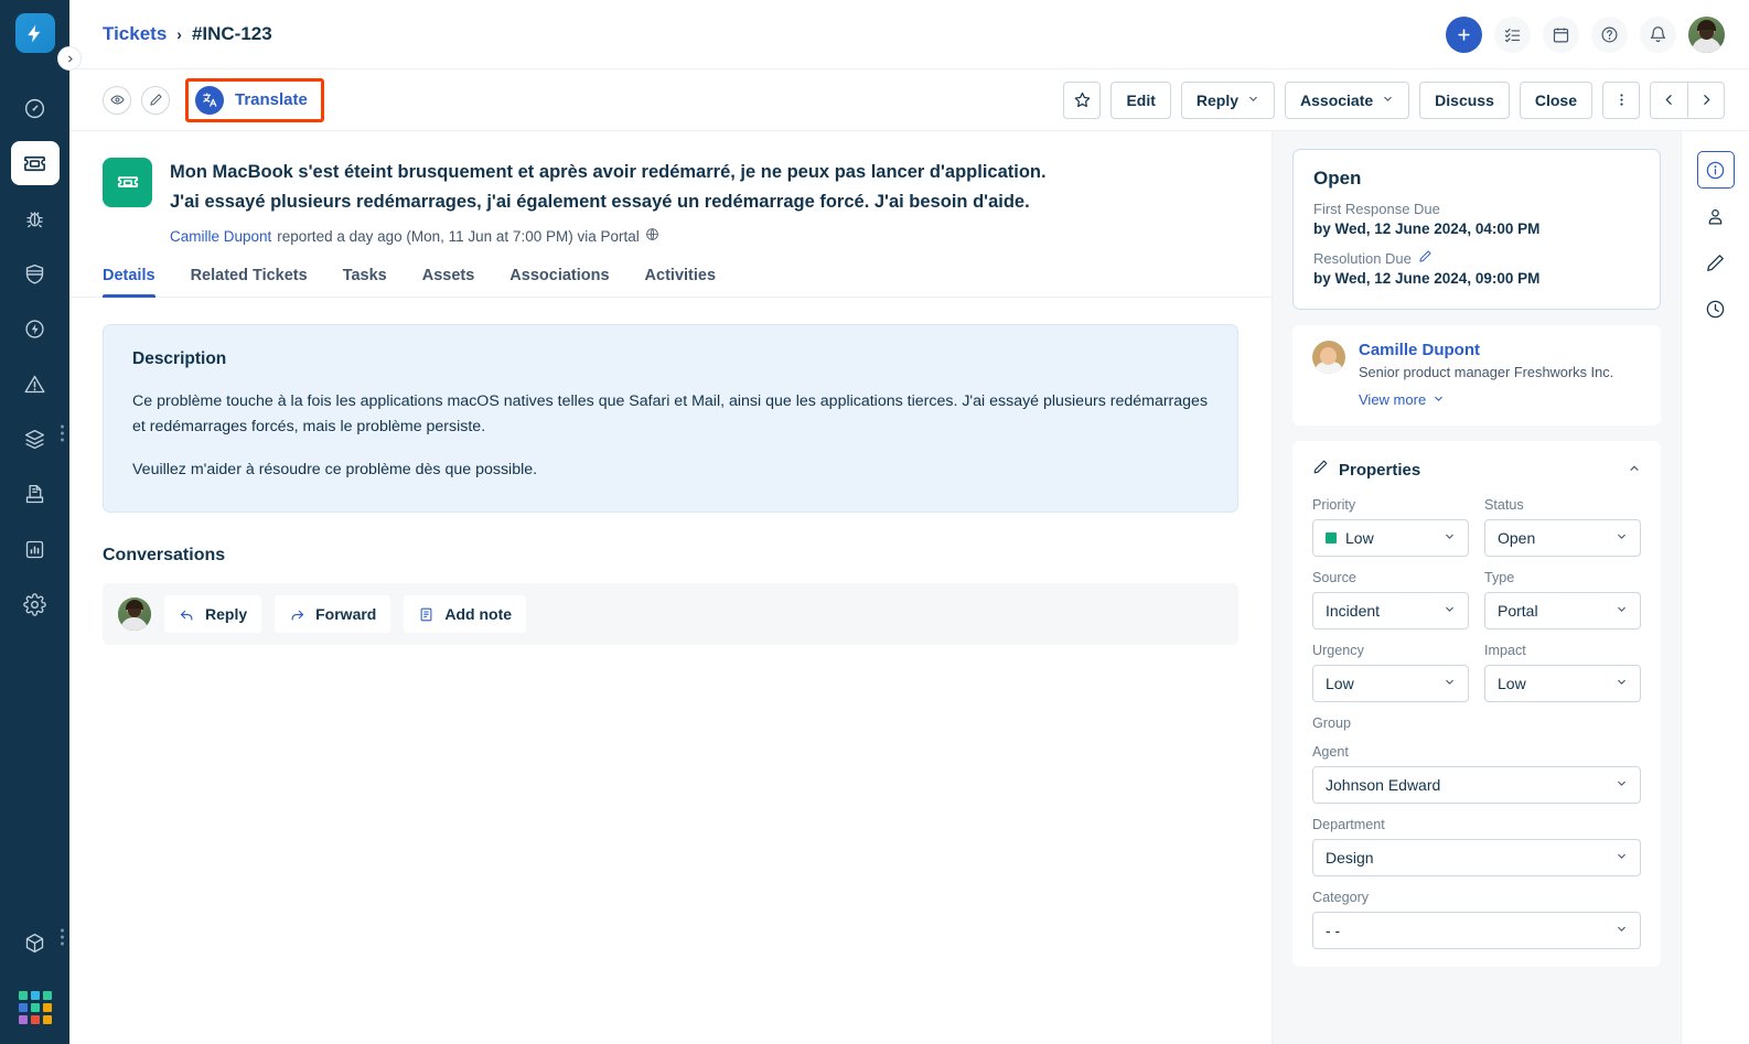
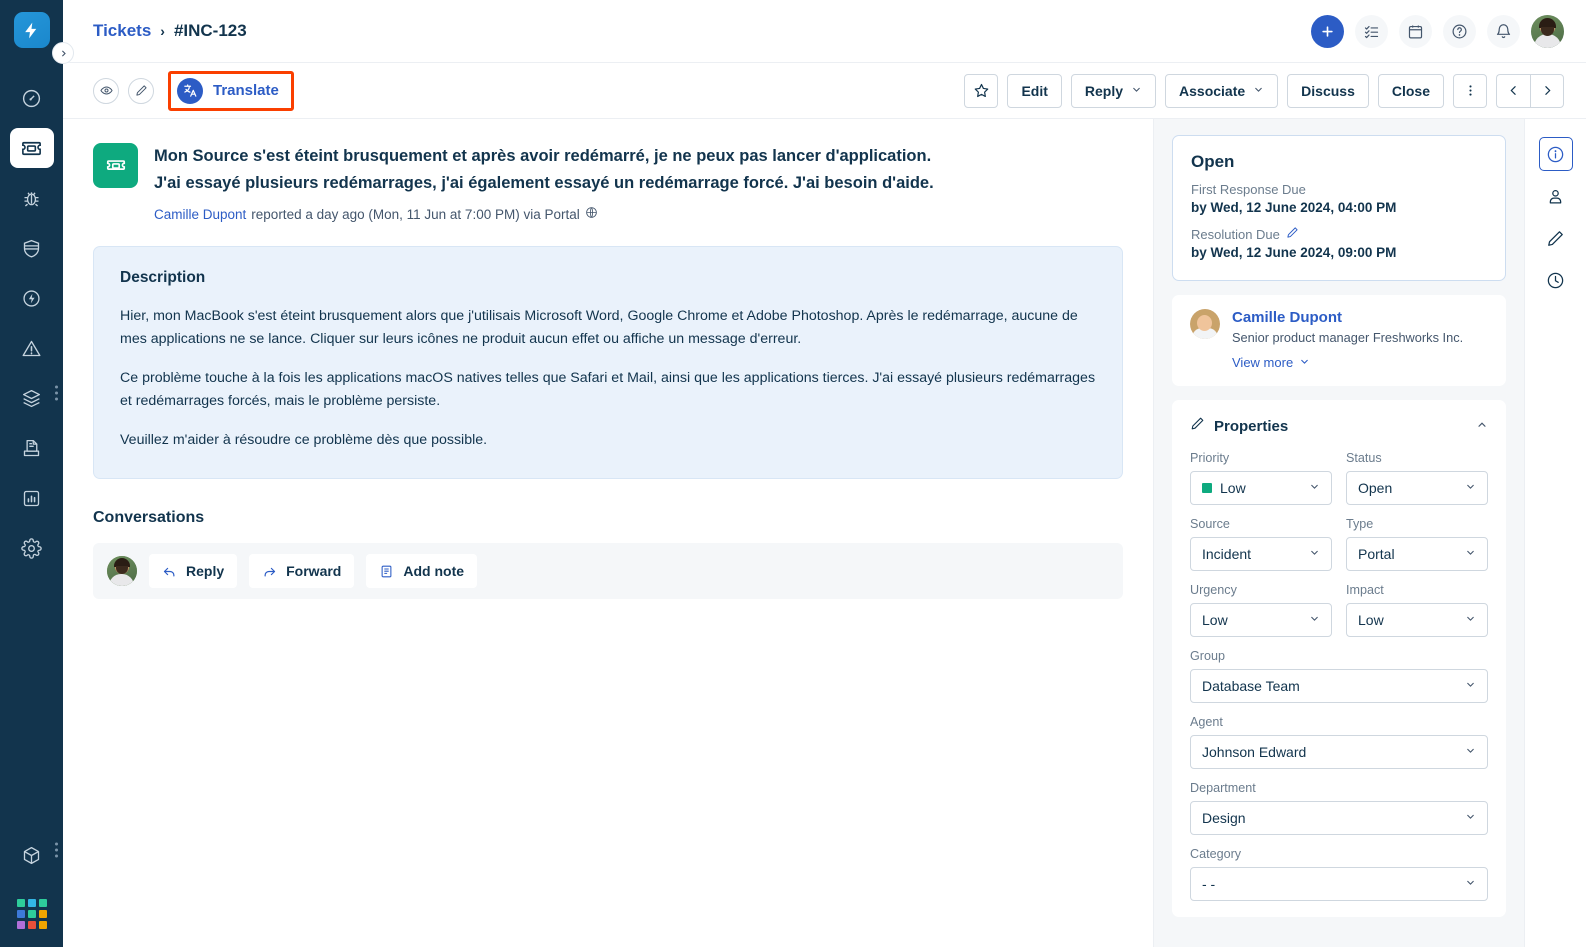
  Tickets
  ›
  #INC-123
  Translate
  Edit
  Reply
  Associate
  Discuss
  Close
- Mon MacBook s'est éteint brusquement et après avoir redémarré, je ne peux pas lancer d'application.
+ Mon Source s'est éteint brusquement et après avoir redémarré, je ne peux pas lancer d'application.
  J'ai essayé plusieurs redémarrages, j'ai également essayé un redémarrage forcé. J'ai besoin d'aide.
  Camille Dupont
  reported a day ago (Mon, 11 Jun at 7:00 PM) via Portal
- Details
- Related Tickets
- Tasks
- Assets
- Associations
- Activities
  Description
+ Hier, mon MacBook s'est éteint brusquement alors que j'utilisais Microsoft Word, Google Chrome et Adobe Photoshop. Après le redémarrage, aucune de mes applications ne se lance. Cliquer sur leurs icônes ne produit aucun effet ou affiche un message d'erreur.
  Ce problème touche à la fois les applications macOS natives telles que Safari et Mail, ainsi que les applications tierces. J'ai essayé plusieurs redémarrages et redémarrages forcés, mais le problème persiste.
  Veuillez m'aider à résoudre ce problème dès que possible.
  Conversations
  Reply
  Forward
  Add note
  Open
  First Response Due
  by Wed, 12 June 2024, 04:00 PM
  Resolution Due
  by Wed, 12 June 2024, 09:00 PM
  Camille Dupont
  Senior product manager Freshworks Inc.
  View more
  Properties
  Priority
  Low
  Status
  Open
  Source
  Incident
  Type
  Portal
  Urgency
  Low
  Impact
  Low
  Group
+ Database Team
  Agent
  Johnson Edward
  Department
  Design
  Category
  - -
